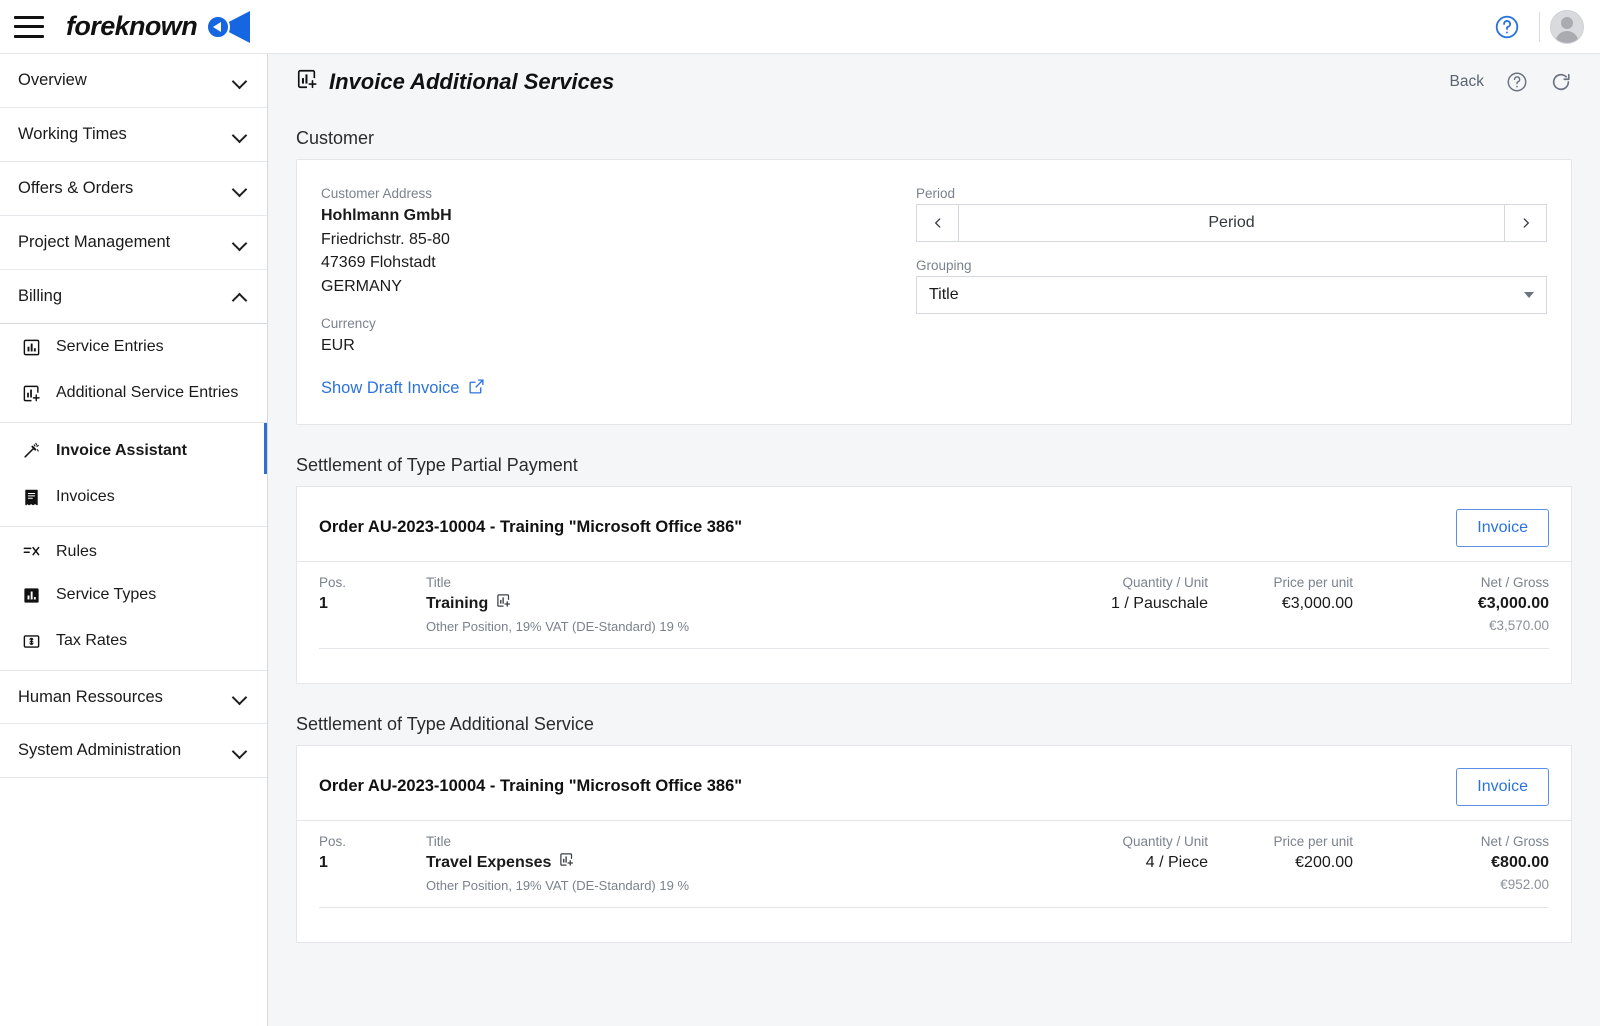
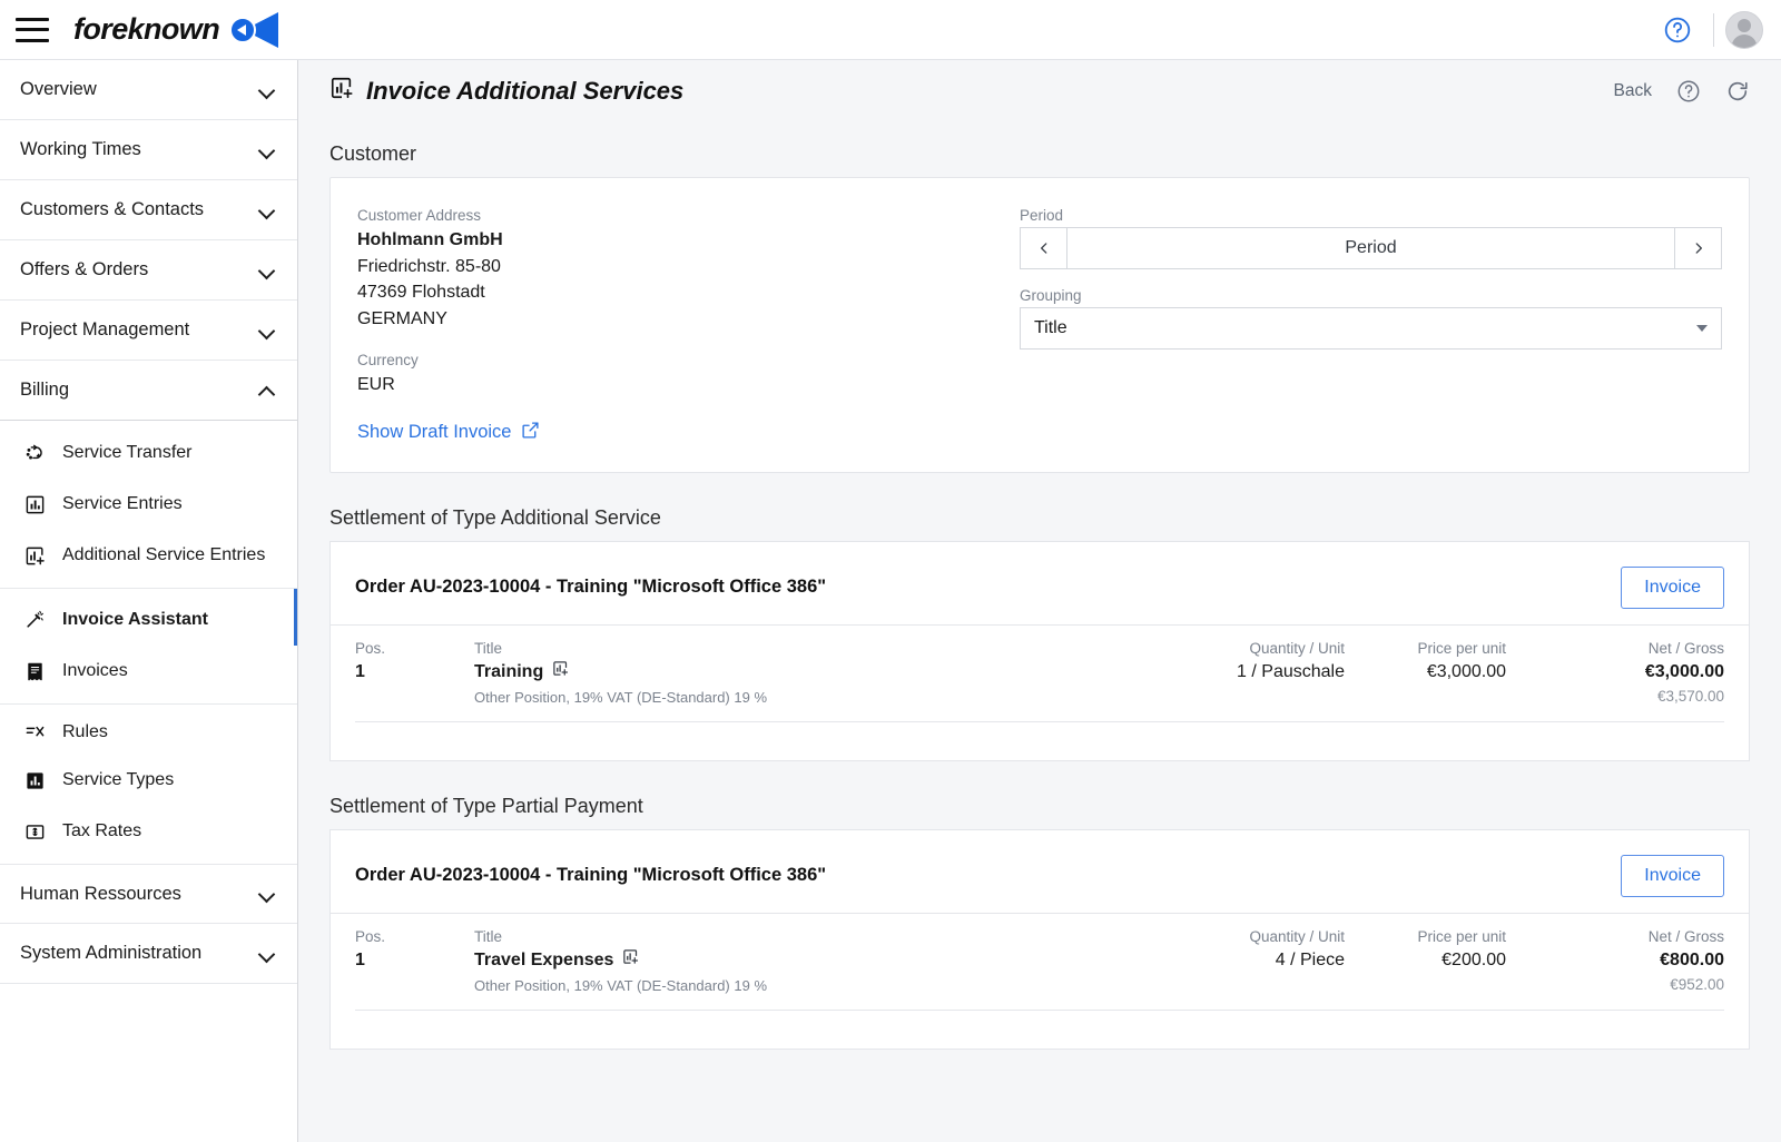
  foreknown
  Overview
  Working Times
+ Customers & Contacts
  Offers & Orders
  Project Management
  Billing
+ Service Transfer
  Service Entries
  Additional Service Entries
  Invoice Assistant
  Invoices
  Rules
  Service Types
  Tax Rates
  Human Ressources
  System Administration
  Invoice Additional Services
  Back
  Customer
  Customer Address
  Hohlmann GmbH
  Friedrichstr. 85-80
  47369 Flohstadt
  GERMANY
  Currency
  EUR
  Show Draft Invoice
  Period
  Period
  Grouping
  Title
- Settlement of Type Partial Payment
+ Settlement of Type Additional Service
  Order AU-2023-10004 - Training "Microsoft Office 386"
  Invoice
  Pos.
  1
  Title
  Training
  Other Position, 19% VAT (DE-Standard) 19 %
  Quantity / Unit
  1 / Pauschale
  Price per unit
  €3,000.00
  Net / Gross
  €3,000.00
  €3,570.00
- Settlement of Type Additional Service
+ Settlement of Type Partial Payment
  Order AU-2023-10004 - Training "Microsoft Office 386"
  Invoice
  Pos.
  1
  Title
  Travel Expenses
  Other Position, 19% VAT (DE-Standard) 19 %
  Quantity / Unit
  4 / Piece
  Price per unit
  €200.00
  Net / Gross
  €800.00
  €952.00
